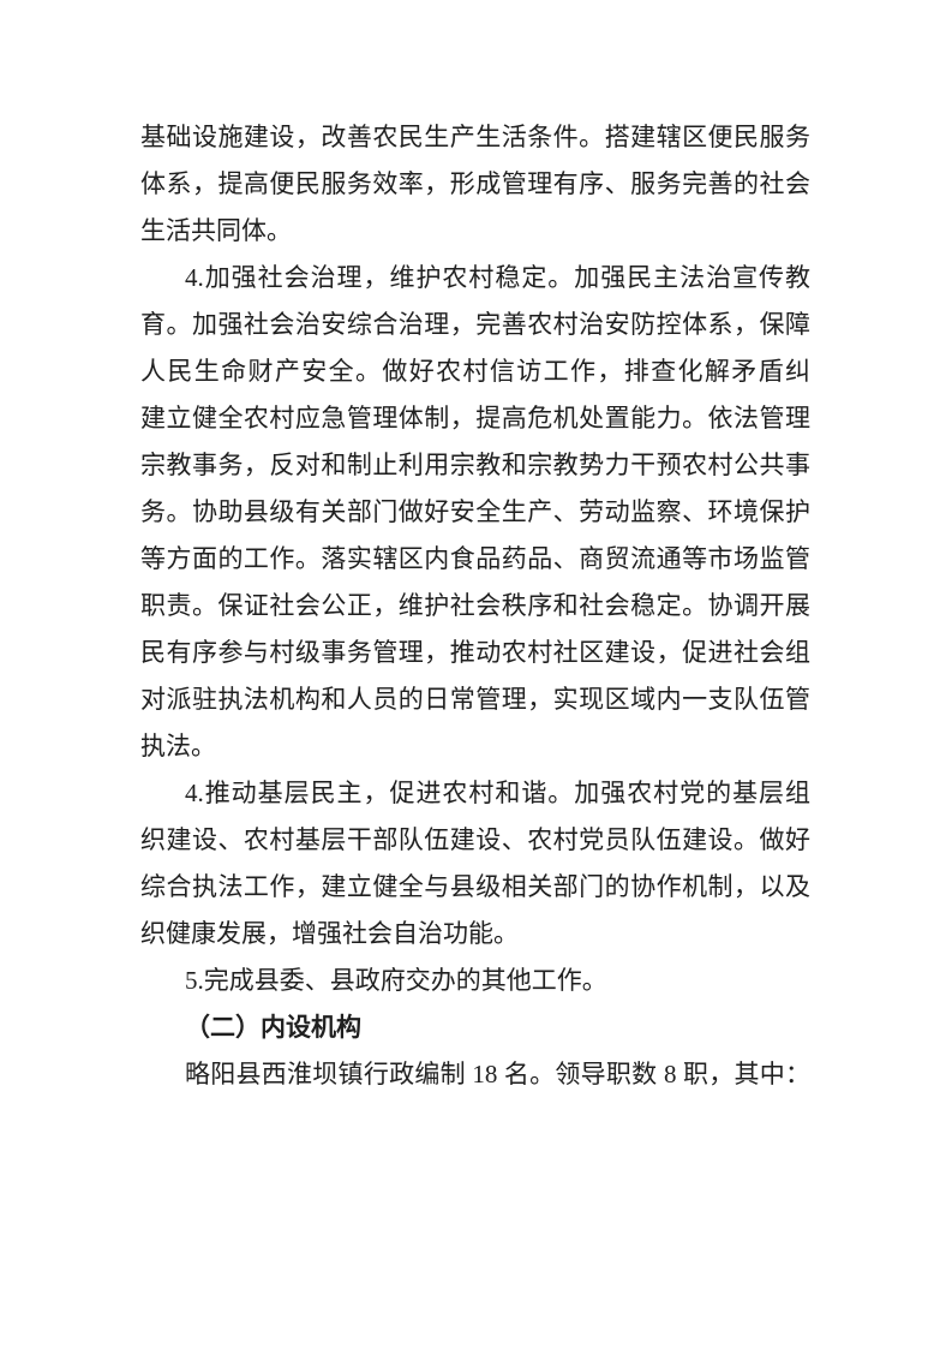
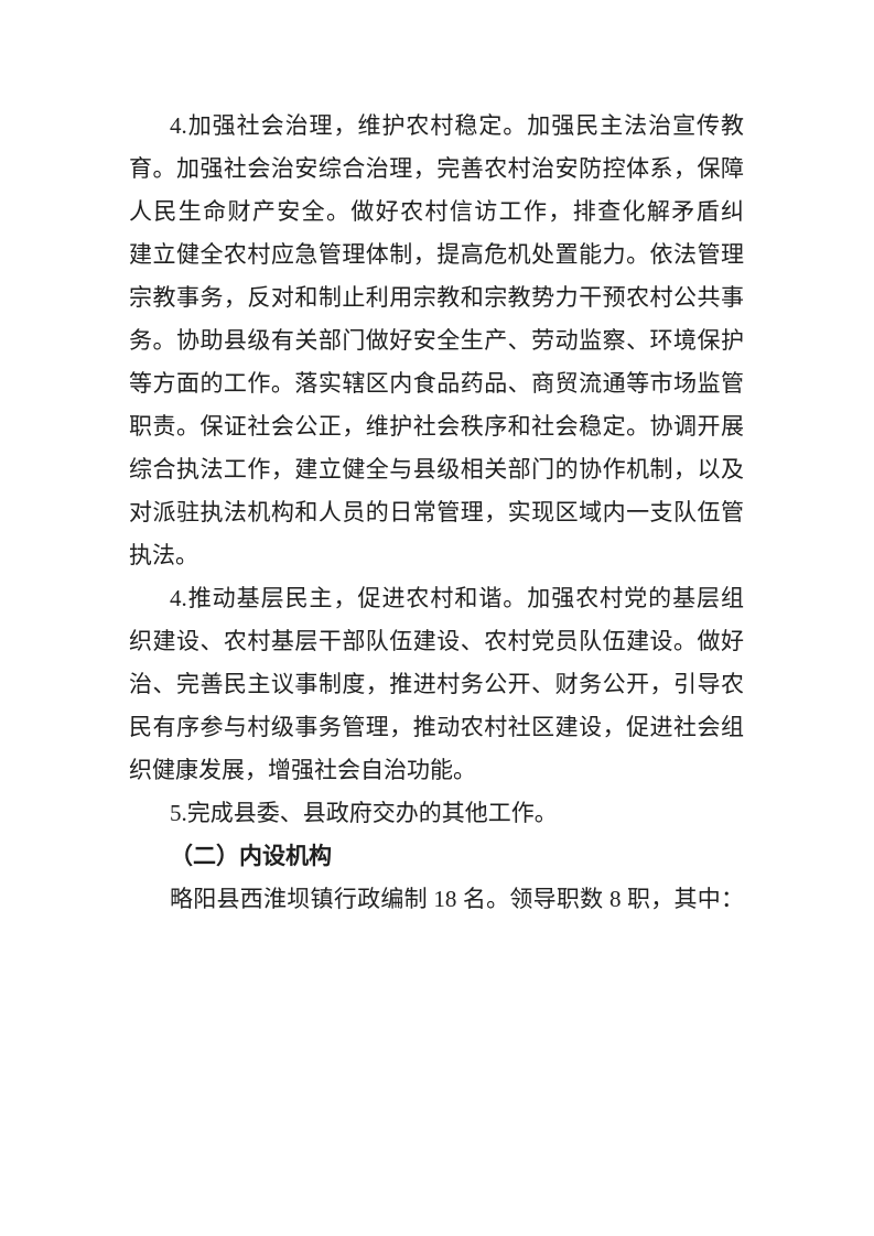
- 基础设施建设，改善农民生产生活条件。搭建辖区便民服务
- 体系，提高便民服务效率，形成管理有序、服务完善的社会
- 生活共同体。
  4.加强社会治理，维护农村稳定。加强民主法治宣传教
  育。加强社会治安综合治理，完善农村治安防控体系，保障
  人民生命财产安全。做好农村信访工作，排查化解矛盾纠
  建立健全农村应急管理体制，提高危机处置能力。依法管理
  宗教事务，反对和制止利用宗教和宗教势力干预农村公共事
  务。协助县级有关部门做好安全生产、劳动监察、环境保护
  等方面的工作。落实辖区内食品药品、商贸流通等市场监管
  职责。保证社会公正，维护社会秩序和社会稳定。协调开展
- 民有序参与村级事务管理，推动农村社区建设，促进社会组
+ 综合执法工作，建立健全与县级相关部门的协作机制，以及
  对派驻执法机构和人员的日常管理，实现区域内一支队伍管
  执法。
  4.推动基层民主，促进农村和谐。加强农村党的基层组
  织建设、农村基层干部队伍建设、农村党员队伍建设。做好
+ 治、完善民主议事制度，推进村务公开、财务公开，引导农
- 综合执法工作，建立健全与县级相关部门的协作机制，以及
+ 民有序参与村级事务管理，推动农村社区建设，促进社会组
  织健康发展，增强社会自治功能。
  5.完成县委、县政府交办的其他工作。
  （二）内设机构
  略阳县西淮坝镇行政编制 18 名。领导职数 8 职，其中：
